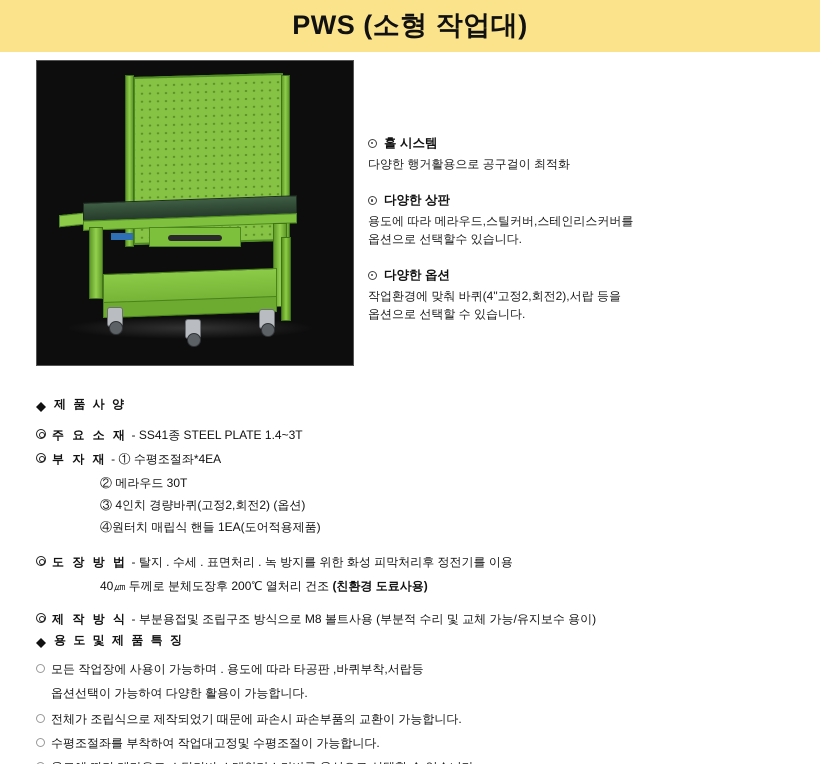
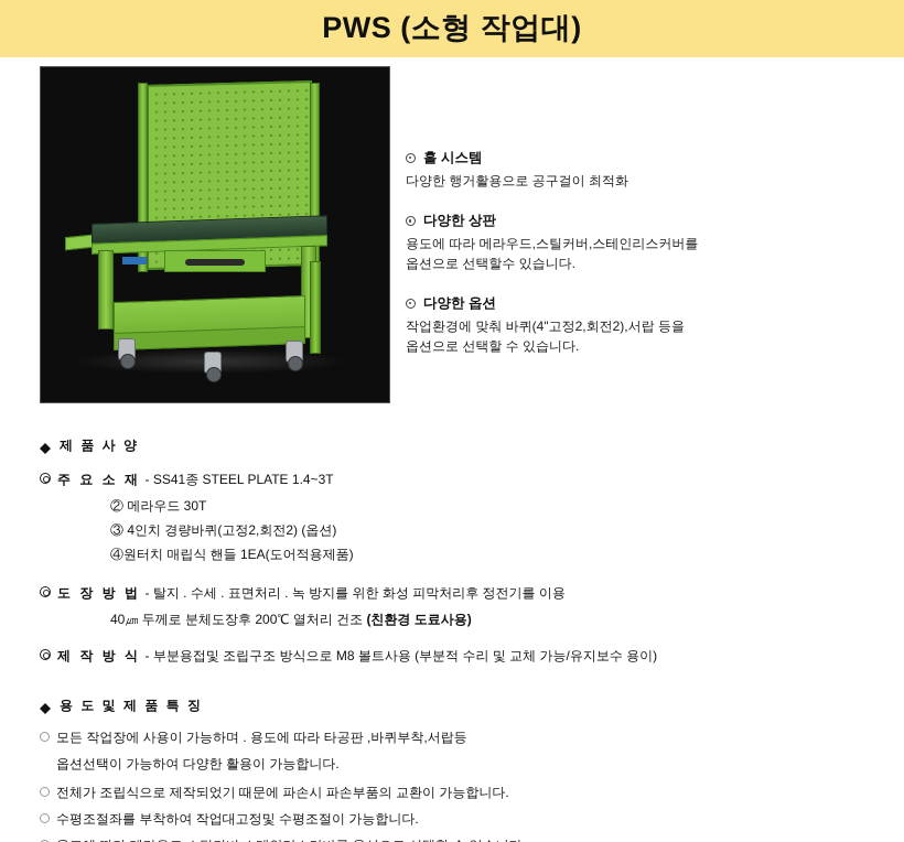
  PWS (소형 작업대)
  홀 시스템
  다양한 행거활용으로 공구걸이 최적화
  다양한 상판
  용도에 따라 메라우드,스틸커버,스테인리스커버를
  옵션으로 선택할수 있습니다.
  다양한 옵션
  작업환경에 맞춰 바퀴(4"고정2,회전2),서랍 등을
  옵션으로 선택할 수 있습니다.
  제 품 사 양
  주 요 소 재
  - SS41종 STEEL PLATE 1.4~3T
- 부 자 재
- - ① 수평조절좌*4EA
  ② 메라우드 30T
  ③ 4인치 경량바퀴(고정2,회전2) (옵션)
  ④원터치 매립식 핸들 1EA(도어적용제품)
  도 장 방 법
  - 탈지 . 수세 . 표면처리 . 녹 방지를 위한 화성 피막처리후 정전기를 이용
  40㎛ 두께로 분체도장후 200℃ 열처리 건조 (친환경 도료사용)
  제 작 방 식
  - 부분용접및 조립구조 방식으로 M8 볼트사용 (부분적 수리 및 교체 가능/유지보수 용이)
  용 도 및 제 품 특 징
  모든 작업장에 사용이 가능하며 . 용도에 따라 타공판 ,바퀴부착,서랍등
  옵션선택이 가능하여 다양한 활용이 가능합니다.
  전체가 조립식으로 제작되었기 때문에 파손시 파손부품의 교환이 가능합니다.
  수평조절좌를 부착하여 작업대고정및 수평조절이 가능합니다.
